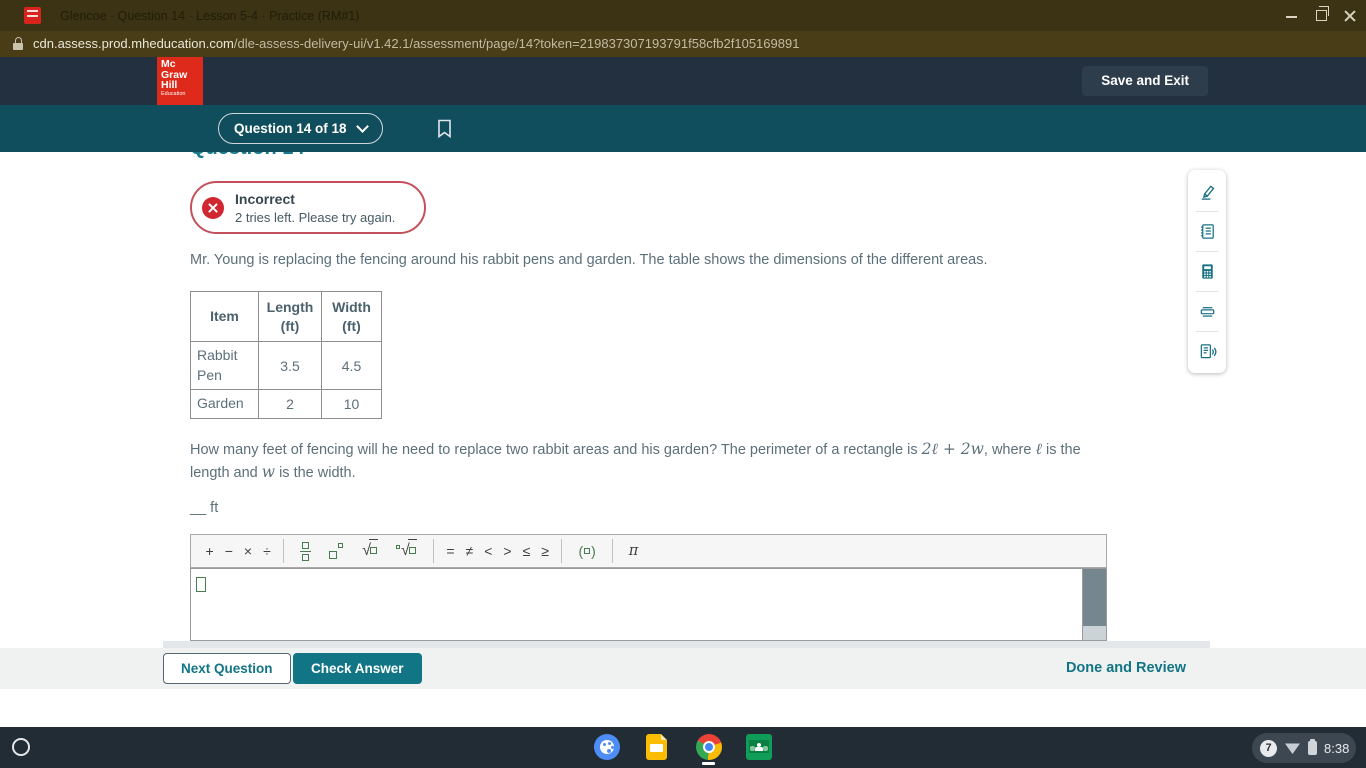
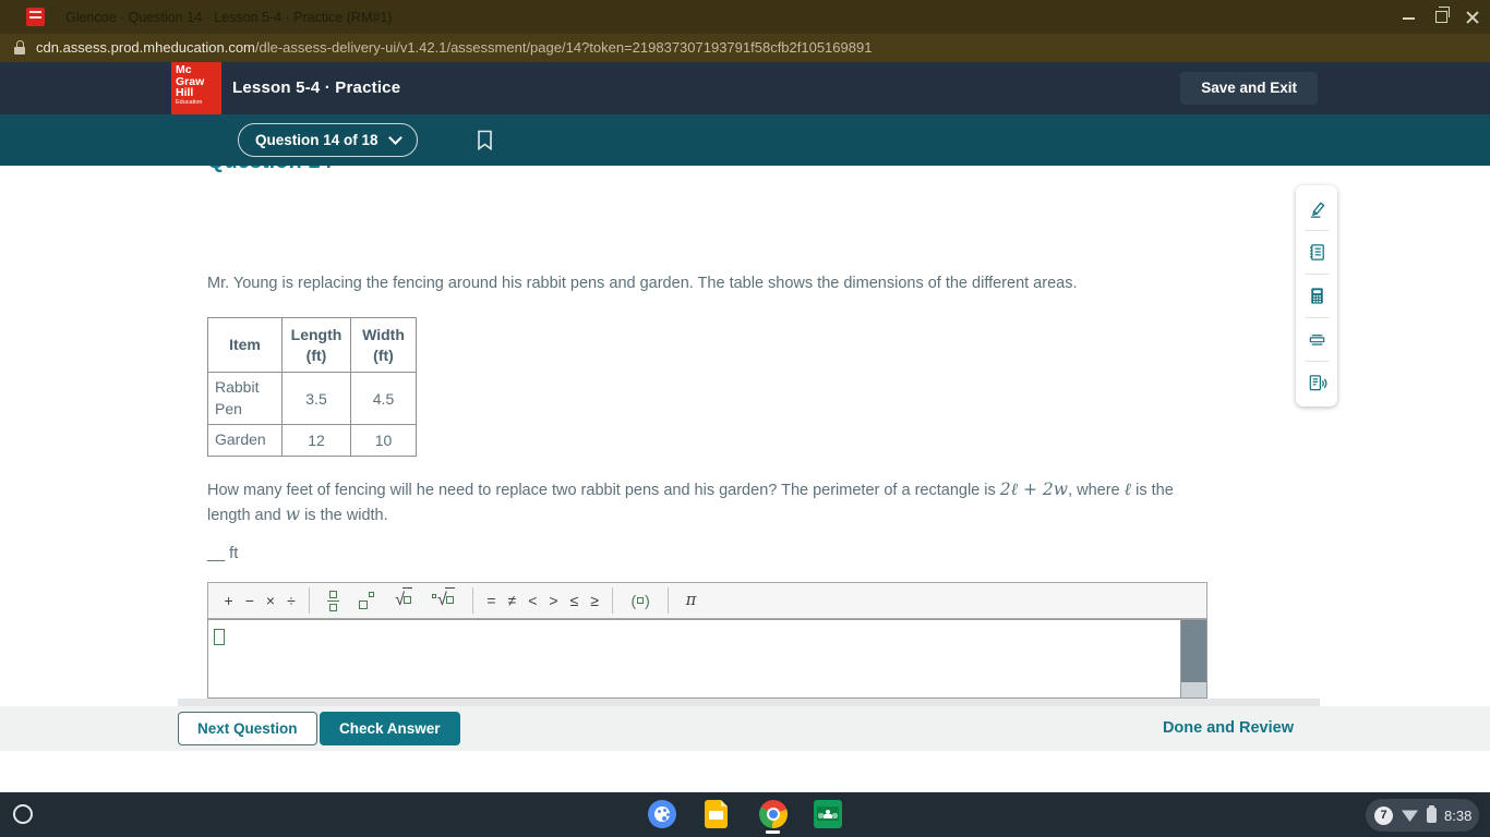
  Glencoe · Question 14 · Lesson 5-4 · Practice (RM#1)
  cdn.assess.prod.mheducation.com/dle-assess-delivery-ui/v1.42.1/assessment/page/14?token=219837307193791f58cfb2f105169891
  Mc
  Graw
  Hill
+ Lesson 5-4 · Practice
  Save and Exit
  Question 14 of 18
- Incorrect
- 2 tries left. Please try again.
  Mr. Young is replacing the fencing around his rabbit pens and garden. The table shows the dimensions of the different areas.
  Item	Length (ft)	Width (ft)
  Rabbit Pen	3.5	4.5
- Garden	2	10
+ Garden	12	10
- How many feet of fencing will he need to replace two rabbit areas and his garden? The perimeter of a rectangle is 2ℓ + 2w, where ℓ is the length and w is the width.
+ How many feet of fencing will he need to replace two rabbit pens and his garden? The perimeter of a rectangle is 2ℓ + 2w, where ℓ is the length and w is the width.
  __ ft
  +
  −
  ×
  ÷
  √
  √
  =
  ≠
  <
  >
  ≤
  ≥
  (
  )
  π
  Next Question
  Check Answer
  Done and Review
  7
  8:38
